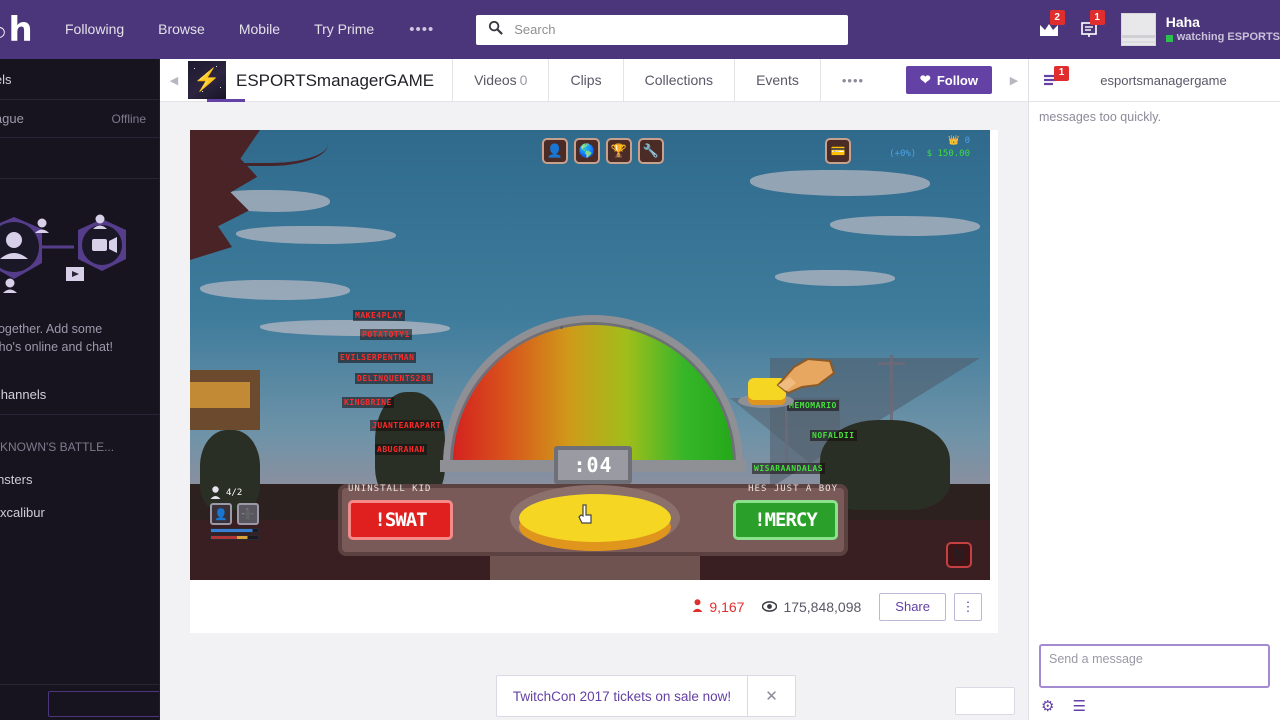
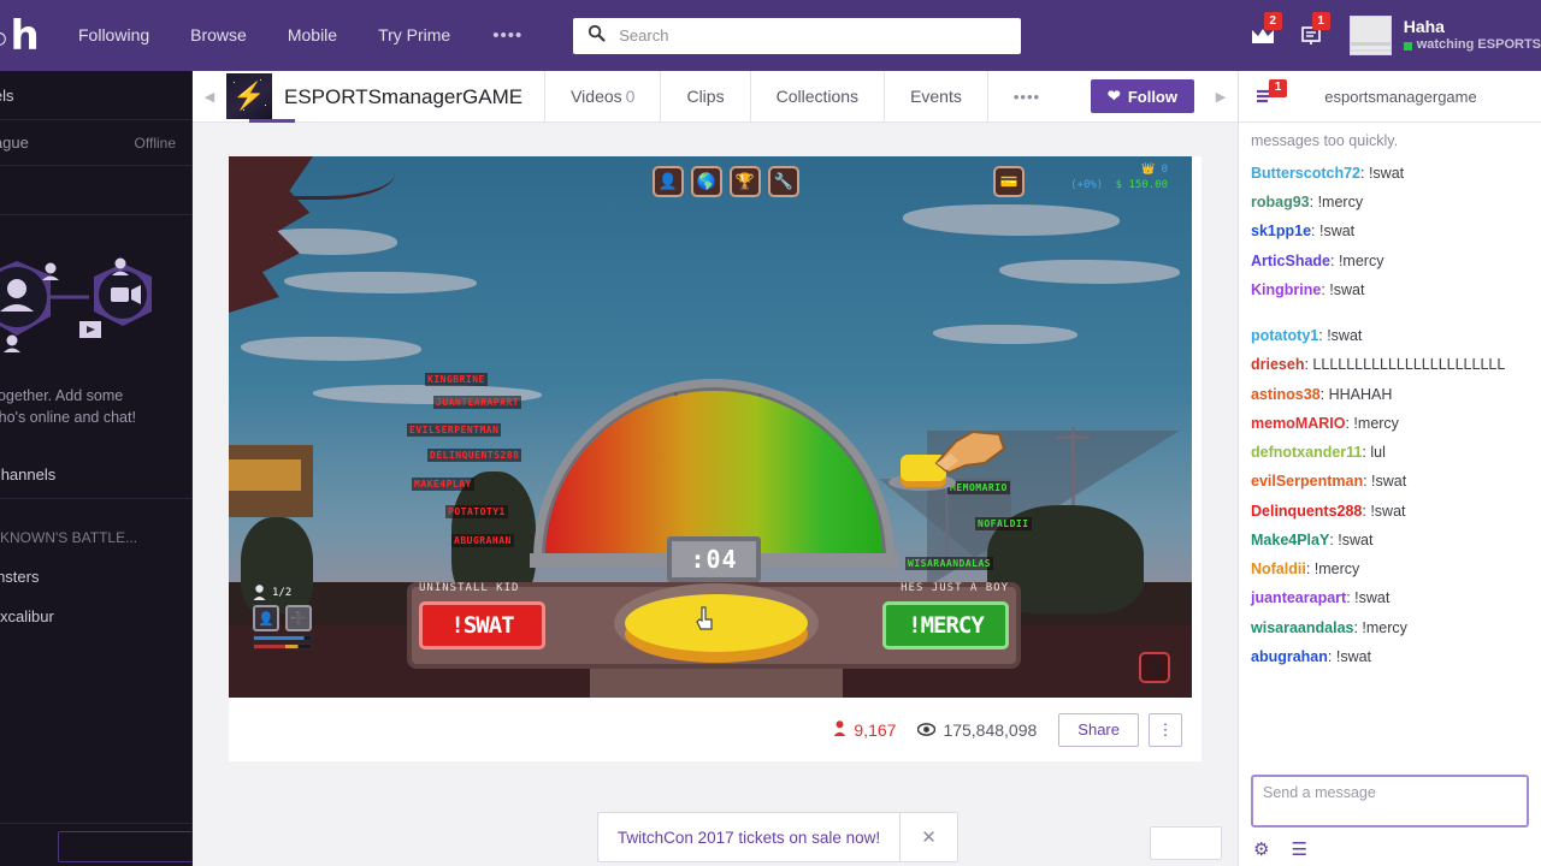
  Following
  Browse
  Mobile
  Try Prime
  ••••
  Search
  2
  1
  Haha
  watching ESPORTS
  Offline
  ogether. Add some
  ho's online and chat!
  KNOWN'S BATTLE...
  ◀
  ⚡
  ESPORTSmanagerGAME
  Videos 0
  Clips
  Collections
  Events
  ••••
  ❤
  Follow
  ▶
  :04
- MAKE4PLAY
+ KINGBRINE
- POTATOTY1
+ JUANTEARAPART
  EVILSERPENTMAN
  DELINQUENTS288
- KINGBRINE
+ MAKE4PLAY
- JUANTEARAPART
+ POTATOTY1
  ABUGRAHAN
  MEMOMARIO
  NOFALDII
  WISARAANDALAS
  UNINSTALL KID
  !SWAT
  HES JUST A BOY
  !MERCY
  👤
  🌎
  🏆
  🔧
  💳
  👑 0
  (+0%) $ 150.00
- 4/2
+ 1/2
  👤
  ➕
  9,167
  175,848,098
  Share
  ⋮
  TwitchCon 2017 tickets on sale now!
  ✕
  1
  esportsmanagergame
  messages too quickly.
+ Butterscotch72: !swat
+ robag93: !mercy
+ sk1pp1e: !swat
+ ArticShade: !mercy
+ Kingbrine: !swat
+ potatoty1: !swat
+ drieseh: LLLLLLLLLLLLLLLLLLLLLLL
+ astinos38: HHAHAH
+ memoMARIO: !mercy
+ defnotxander11: lul
+ evilSerpentman: !swat
+ Delinquents288: !swat
+ Make4PlaY: !swat
+ Nofaldii: !mercy
+ juantearapart: !swat
+ wisaraandalas: !mercy
+ abugrahan: !swat
  Send a message
  ⚙
  ☰
